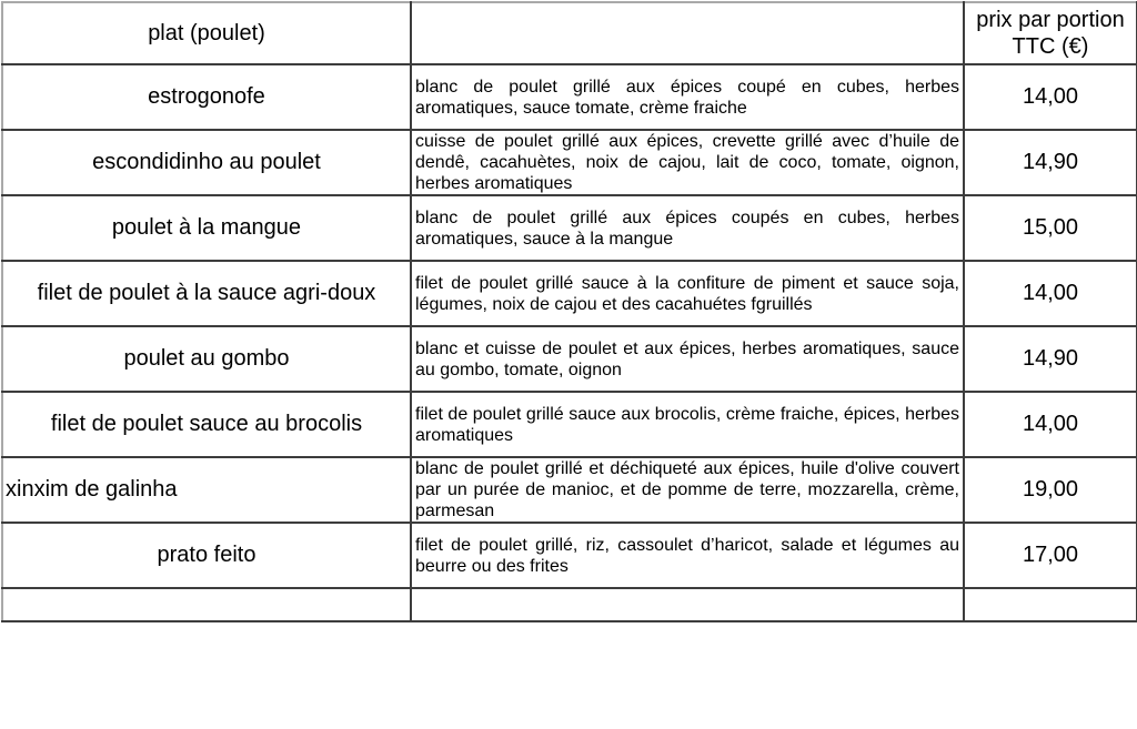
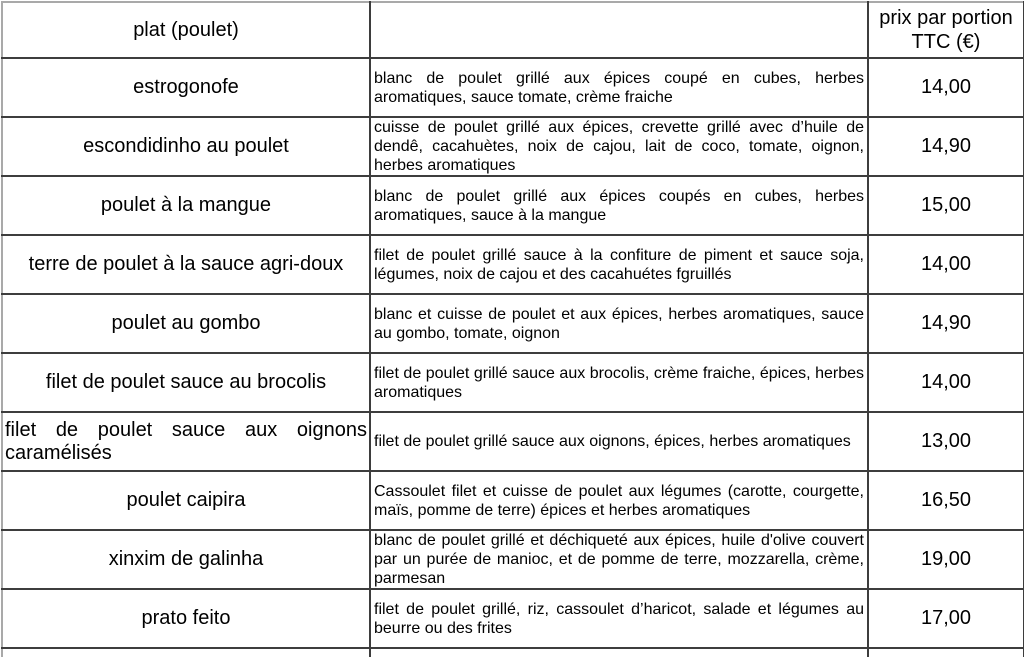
  plat (poulet)		prix par portion TTC (€)
  estrogonofe	blanc de poulet grillé aux épices coupé en cubes, herbes aromatiques, sauce tomate, crème fraiche	14,00
  escondidinho au poulet	cuisse de poulet grillé aux épices, crevette grillé avec d’huile de dendê, cacahuètes, noix de cajou, lait de coco, tomate, oignon, herbes aromatiques	14,90
  poulet à la mangue	blanc de poulet grillé aux épices coupés en cubes, herbes aromatiques, sauce à la mangue	15,00
- filet de poulet à la sauce agri-doux	filet de poulet grillé sauce à la confiture de piment et sauce soja, légumes, noix de cajou et des cacahuétes fgruillés	14,00
+ terre de poulet à la sauce agri-doux	filet de poulet grillé sauce à la confiture de piment et sauce soja, légumes, noix de cajou et des cacahuétes fgruillés	14,00
  poulet au gombo	blanc et cuisse de poulet et aux épices, herbes aromatiques, sauce au gombo, tomate, oignon	14,90
  filet de poulet sauce au brocolis	filet de poulet grillé sauce aux brocolis, crème fraiche, épices, herbes aromatiques	14,00
+ filet de poulet sauce aux oignons caramélisés	filet de poulet grillé sauce aux oignons, épices, herbes aromatiques	13,00
+ poulet caipira	Cassoulet filet et cuisse de poulet aux légumes (carotte, courgette, maïs, pomme de terre) épices et herbes aromatiques	16,50
  xinxim de galinha	blanc de poulet grillé et déchiqueté aux épices, huile d'olive couvert par un purée de manioc, et de pomme de terre, mozzarella, crème, parmesan	19,00
  prato feito	filet de poulet grillé, riz, cassoulet d’haricot, salade et légumes au beurre ou des frites	17,00
